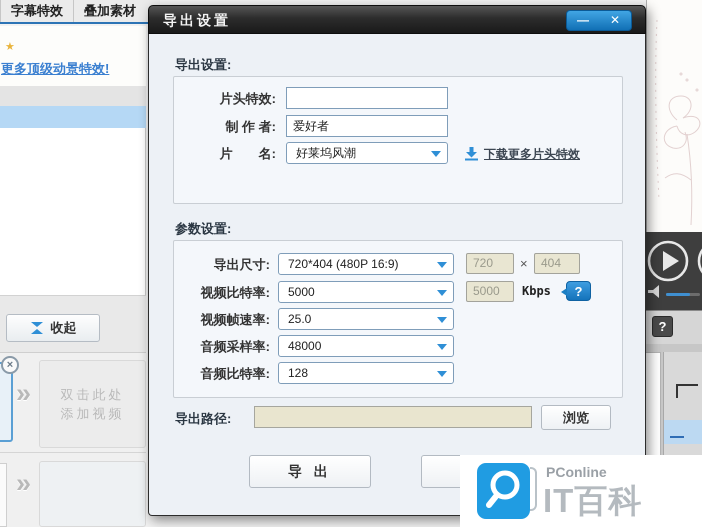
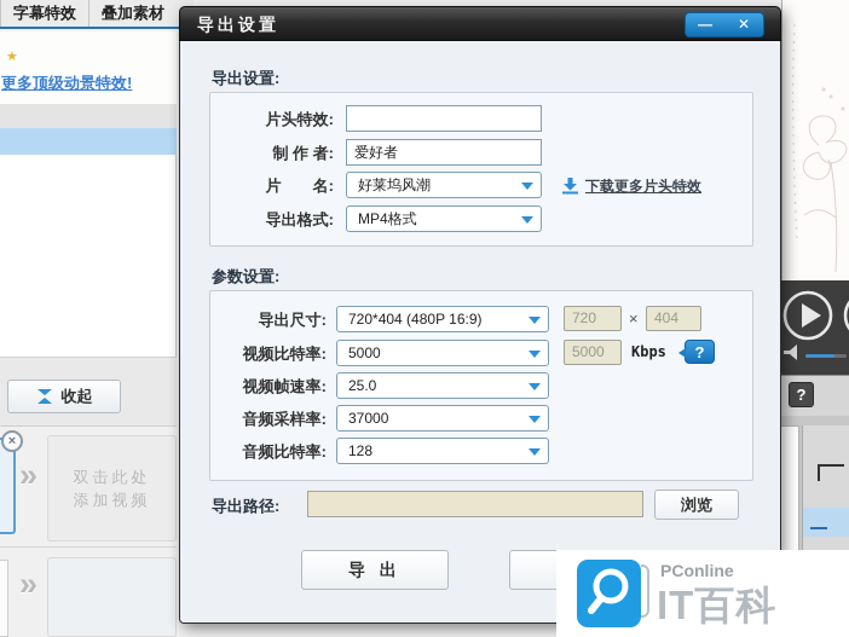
  字幕特效
  叠加素材
  ★
  更多顶级动景特效!
  收起
  ×
  »
  双击此处
  添加视频
  »
  ?
  导出设置
  —
  ✕
  导出设置:
  片头特效:
  制 作 者:
  爱好者
  片 名:
  好莱坞风潮
  下载更多片头特效
+ 导出格式:
+ MP4格式
  参数设置:
  导出尺寸:
  720*404 (480P 16:9)
  720
  ×
  404
  视频比特率:
  5000
  5000
  Kbps
  ?
  视频帧速率:
  25.0
  音频采样率:
- 48000
+ 37000
  音频比特率:
  128
  导出路径:
  浏览
  导 出
  PConline
  IT百科
